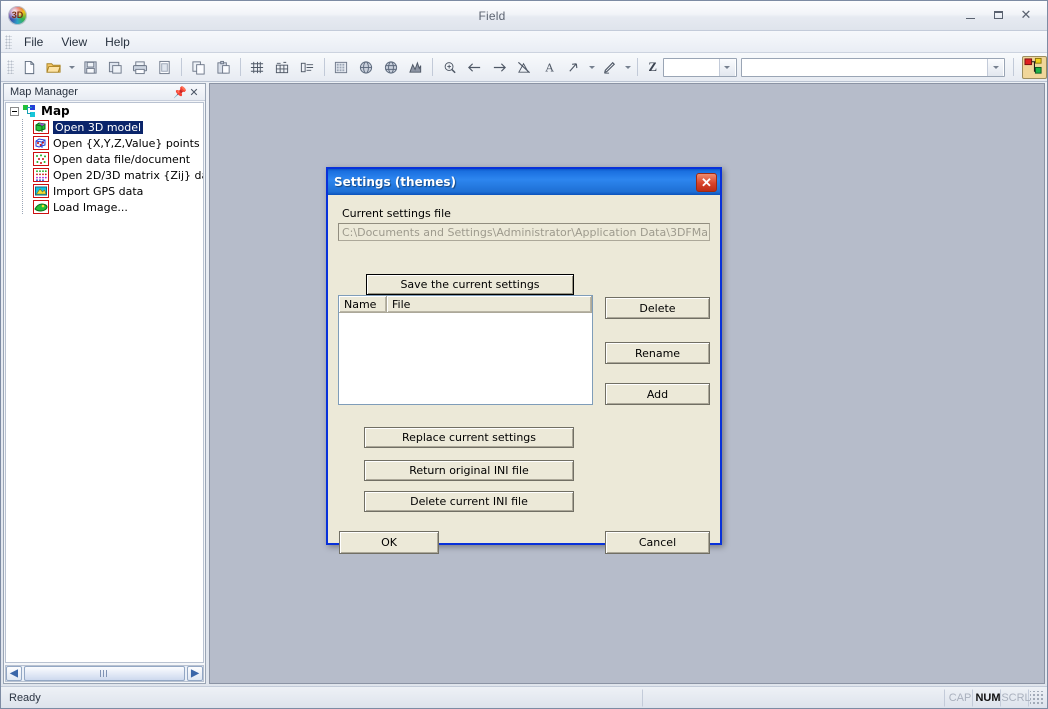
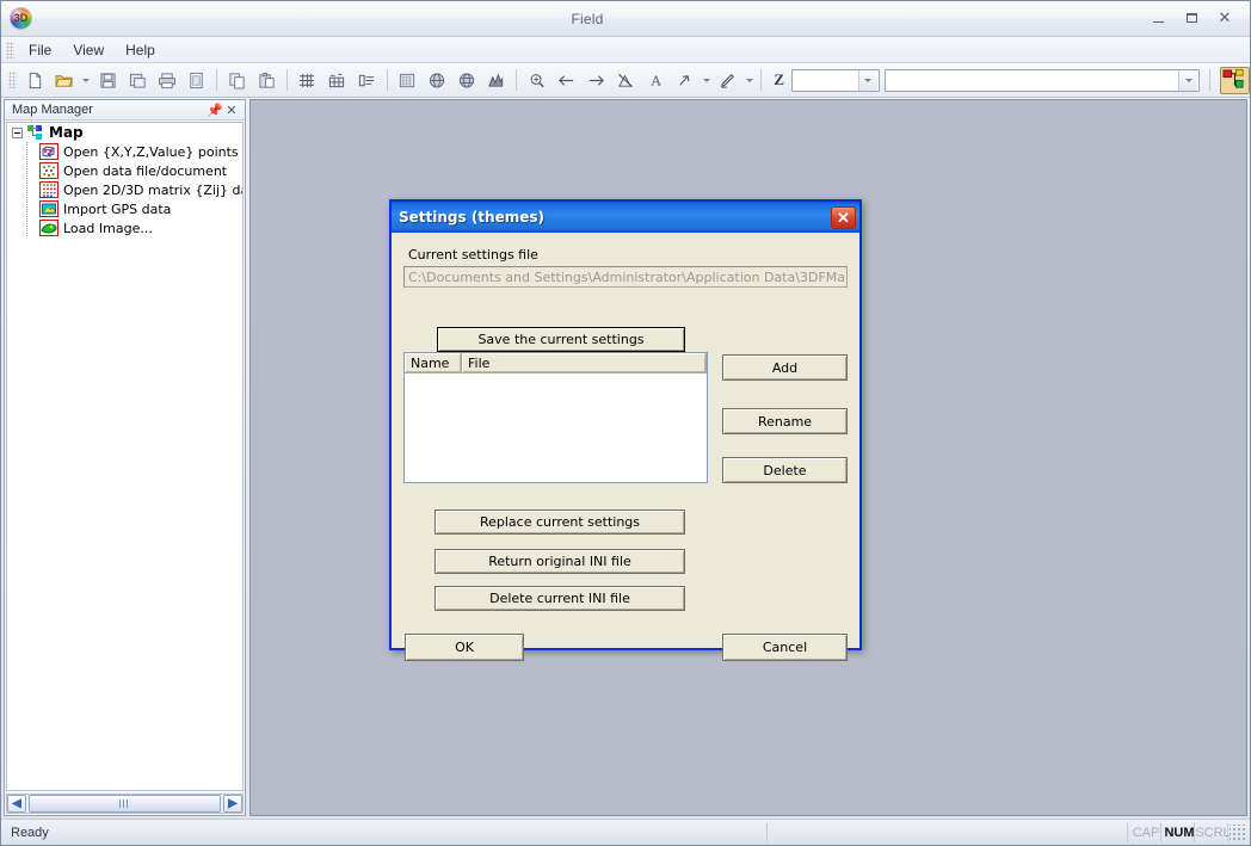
  Field
  ✕
  File
  View
  Help
  A
  Z
  Map Manager
  📌
  ✕
  Map
- Open 3D model
  Open {X,Y,Z,Value} points
  Open data file/document
  Open 2D/3D matrix {Zij} d
  Import GPS data
  Load Image...
  ◀
  ▶
  Settings (themes)
  ✕
  Current settings file
  C:\Documents and Settings\Administrator\Application Data\3DFMa
  Save the current settings
  Name
  File
- Delete
+ Add
  Rename
- Add
+ Delete
  Replace current settings
  Return original INI file
  Delete current INI file
  OK
  Cancel
  Ready
  CAP
  NUM
  SCRL
